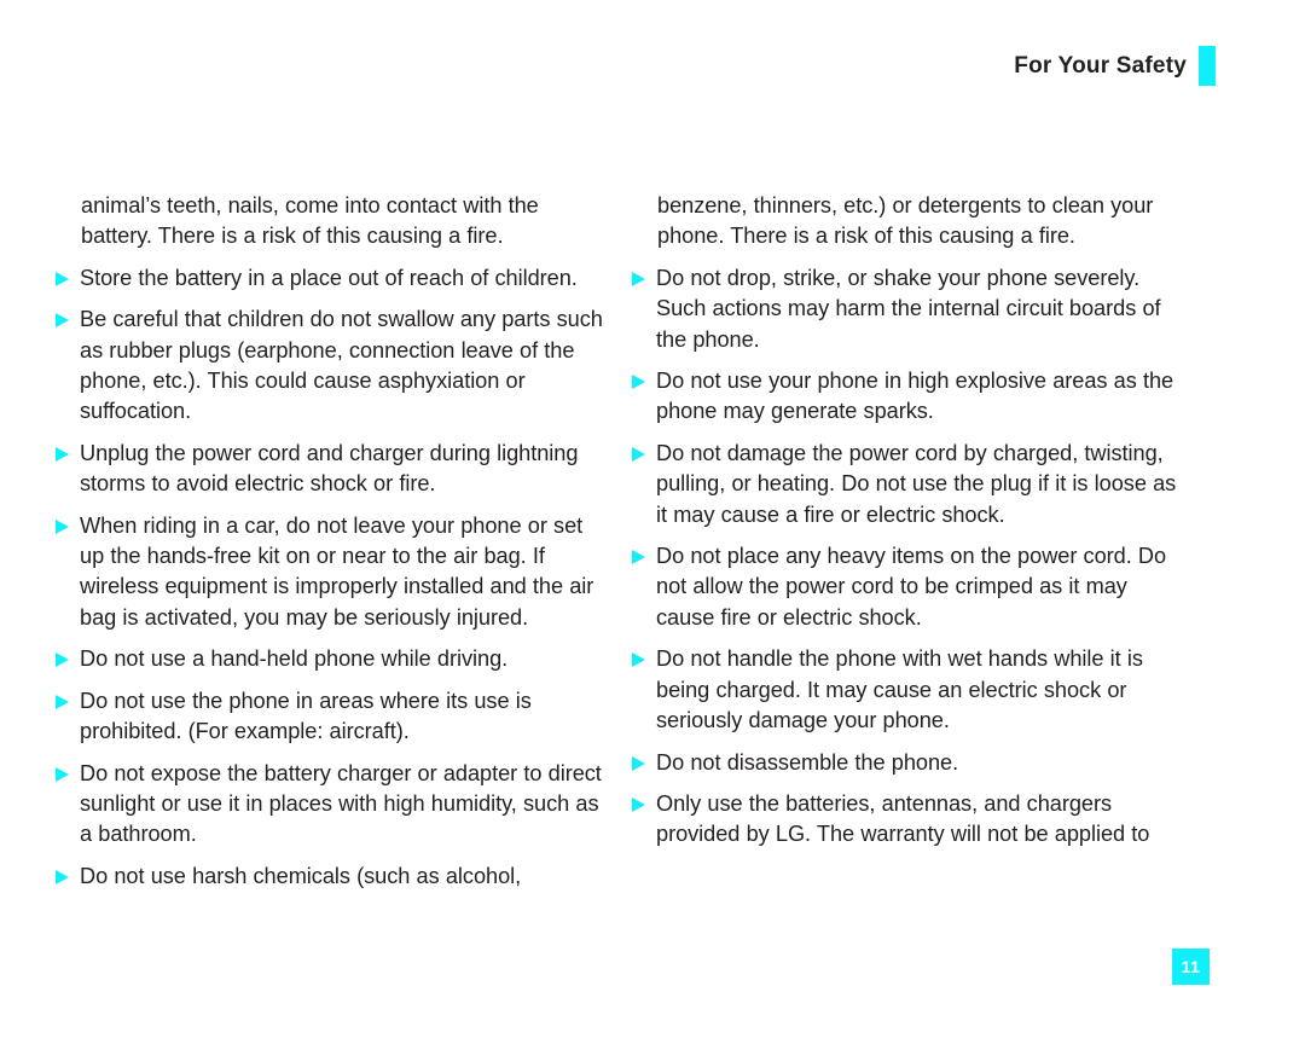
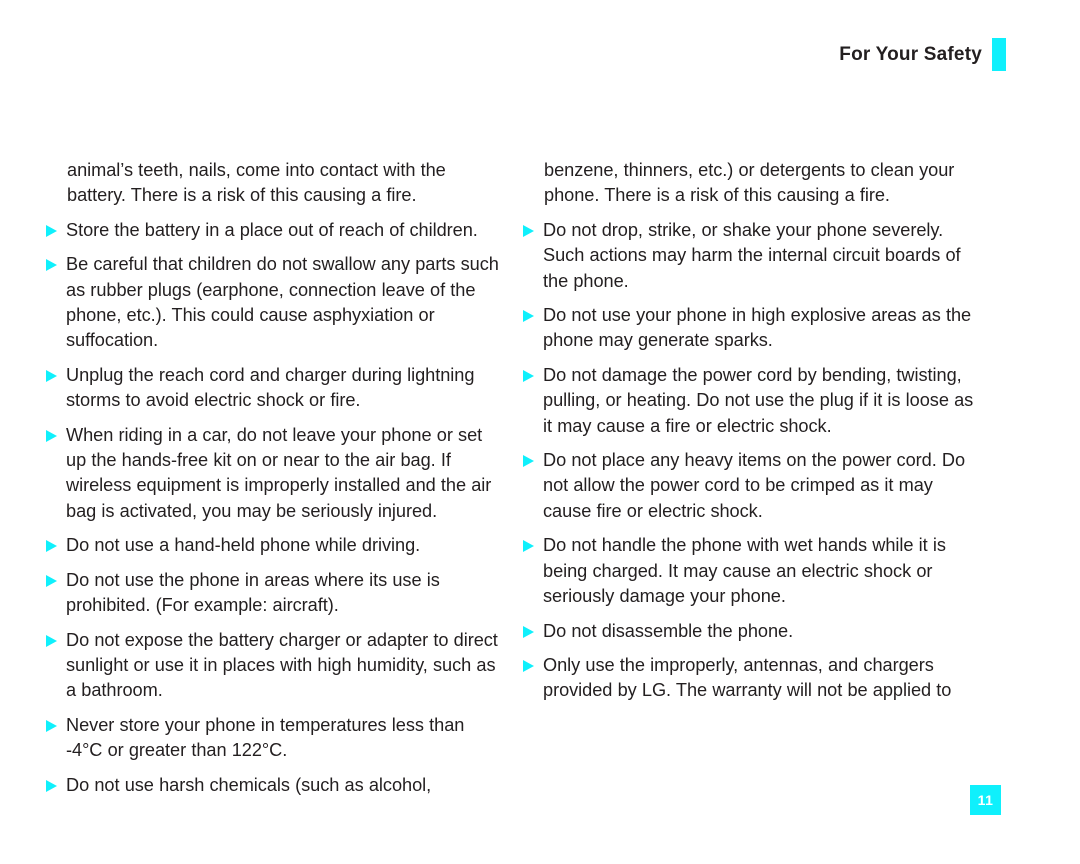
  For Your Safety
  animal’s teeth, nails, come into contact with the battery. There is a risk of this causing a fire.
  Store the battery in a place out of reach of children.
  Be careful that children do not swallow any parts such as rubber plugs (earphone, connection leave of the phone, etc.). This could cause asphyxiation or suffocation.
- Unplug the power cord and charger during lightning storms to avoid electric shock or fire.
+ Unplug the reach cord and charger during lightning storms to avoid electric shock or fire.
  When riding in a car, do not leave your phone or set up the hands-free kit on or near to the air bag. If wireless equipment is improperly installed and the air bag is activated, you may be seriously injured.
  Do not use a hand-held phone while driving.
  Do not use the phone in areas where its use is prohibited. (For example: aircraft).
  Do not expose the battery charger or adapter to direct sunlight or use it in places with high humidity, such as a bathroom.
+ Never store your phone in temperatures less than -4°C or greater than 122°C.
  Do not use harsh chemicals (such as alcohol,
  benzene, thinners, etc.) or detergents to clean your phone. There is a risk of this causing a fire.
  Do not drop, strike, or shake your phone severely. Such actions may harm the internal circuit boards of the phone.
  Do not use your phone in high explosive areas as the phone may generate sparks.
- Do not damage the power cord by charged, twisting, pulling, or heating. Do not use the plug if it is loose as it may cause a fire or electric shock.
+ Do not damage the power cord by bending, twisting, pulling, or heating. Do not use the plug if it is loose as it may cause a fire or electric shock.
  Do not place any heavy items on the power cord. Do not allow the power cord to be crimped as it may cause fire or electric shock.
  Do not handle the phone with wet hands while it is being charged. It may cause an electric shock or seriously damage your phone.
  Do not disassemble the phone.
- Only use the batteries, antennas, and chargers provided by LG. The warranty will not be applied to
+ Only use the improperly, antennas, and chargers provided by LG. The warranty will not be applied to
  11
